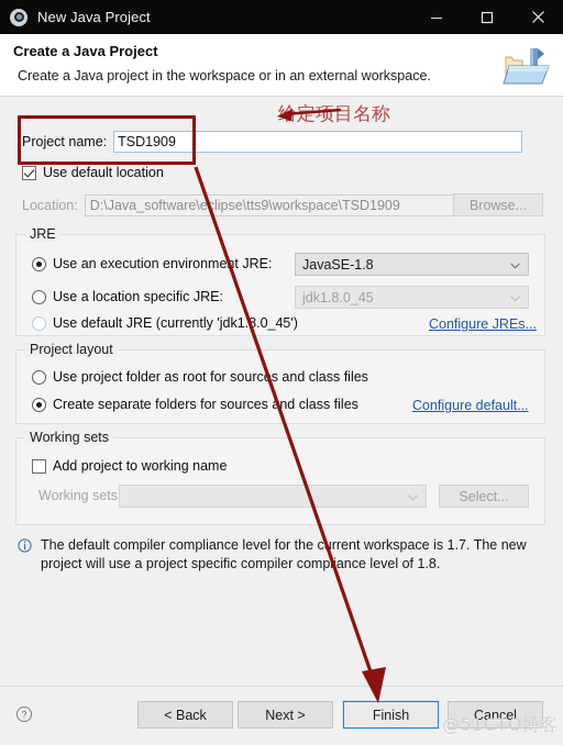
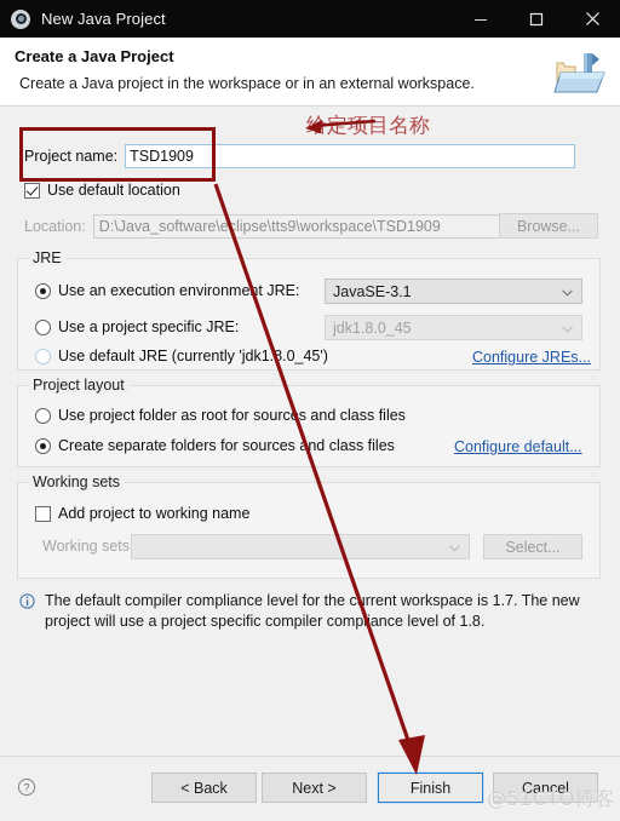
  New Java Project
  Create a Java Project
  Create a Java project in the workspace or in an external workspace.
  Project name:
  TSD1909
  Use default location
  Location:
  D:\Java_software\eclipse\tts9\workspace\TSD1909
  Browse...
  JRE
  Use an execution environmet JRE:
- JavaSE-1.8
+ JavaSE-3.1
- Use a location specific JRE:
+ Use a project specific JRE:
  jdk1.8.0_45
  Use default JRE (currently 'jdk1.8.0_45')
  Configure JREs...
  Project layout
  Use project folder as root for sourcs and class files
  Create separate folders for sources and class files
  Configure default...
  Working sets
  Add project to working name
  Working sets
  Select...
  The default compiler compliance level for the crrent workspace is 1.7. The new project will use a project specific compiler compance level of 1.8.
  ?
  < Back
  Next >
  Finish
  Cancel
  定项目名称
  @51CTO博客
